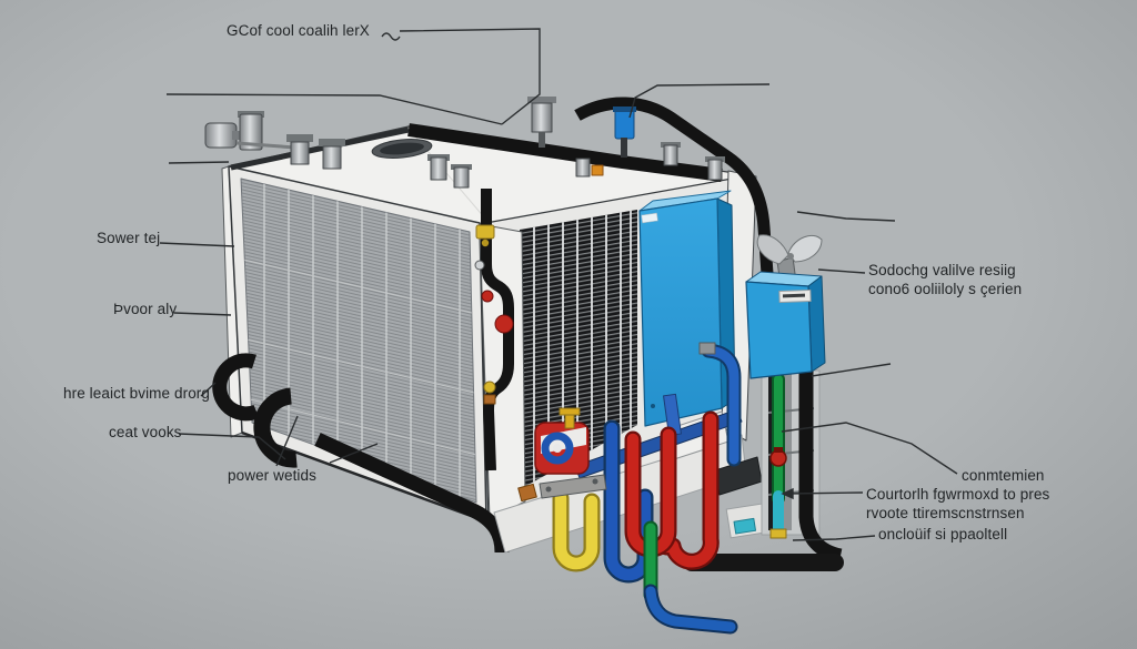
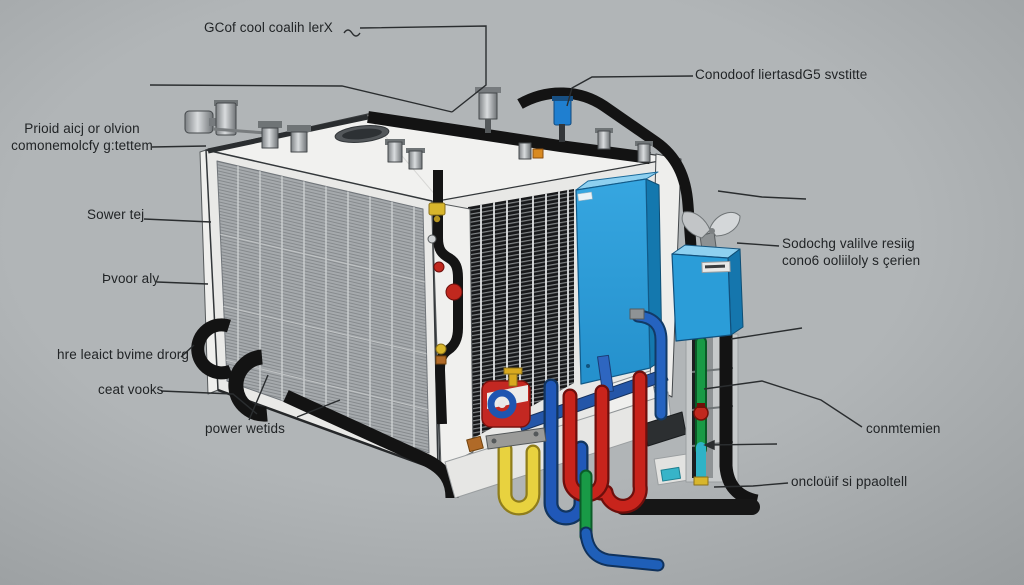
  GCof cool coalih lerX
+ Conodoof liertasdG5 svstitte
+ Prioid aicj or olvion
+ comonemolcfy g:tettem
  Sower tej
  Þvoor aly
  hre leaict bvime drorg
  ceat vooks
  power wetids
  Sodochg valilve resiig
  cono6 ooliiloly s çerien
  conmtemien
- Courtorlh fgwrmoxd to pres
- rvoote ttiremscnstrnsen
  oncloüif si ppaoltell
